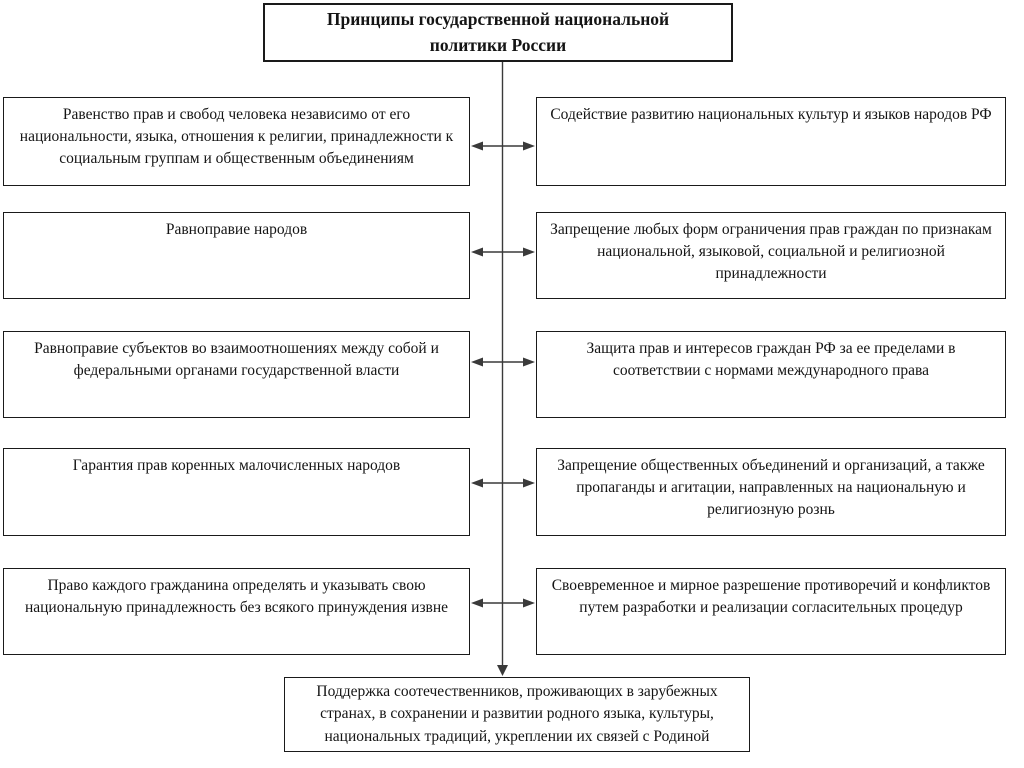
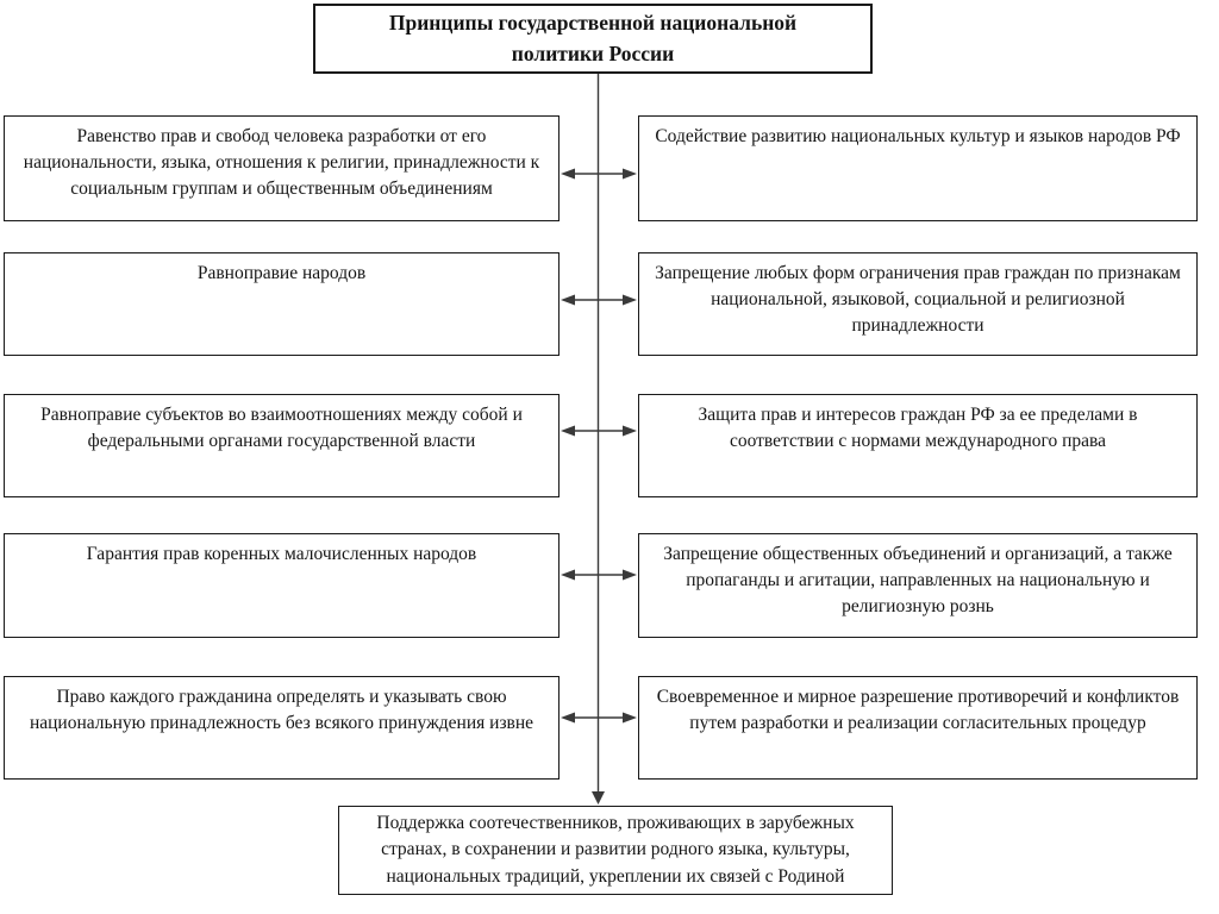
  Принципы государственной национальной политики России
- Равенство прав и свобод человека независимо от его национальности, языка, отношения к религии, принадлежности к социальным группам и общественным объединениям
+ Равенство прав и свобод человека разработки от его национальности, языка, отношения к религии, принадлежности к социальным группам и общественным объединениям
  Содействие развитию национальных культур и языков народов РФ
  Равноправие народов
  Запрещение любых форм ограничения прав граждан по признакам национальной, языковой, социальной и религиозной принадлежности
  Равноправие субъектов во взаимоотношениях между собой и федеральными органами государственной власти
  Защита прав и интересов граждан РФ за ее пределами в соответствии с нормами международного права
  Гарантия прав коренных малочисленных народов
  Запрещение общественных объединений и организаций, а также пропаганды и агитации, направленных на национальную и религиозную рознь
  Право каждого гражданина определять и указывать свою национальную принадлежность без всякого принуждения извне
  Своевременное и мирное разрешение противоречий и конфликтов путем разработки и реализации согласительных процедур
  Поддержка соотечественников, проживающих в зарубежных странах, в сохранении и развитии родного языка, культуры, национальных традиций, укреплении их связей с Родиной
